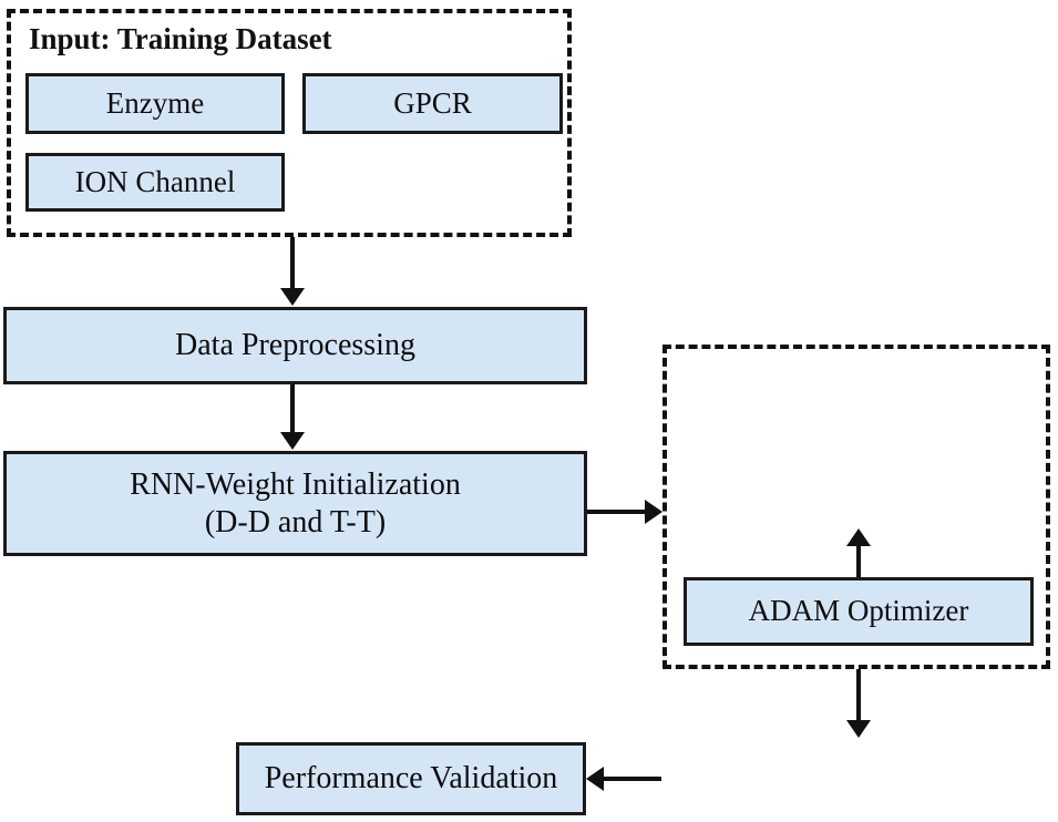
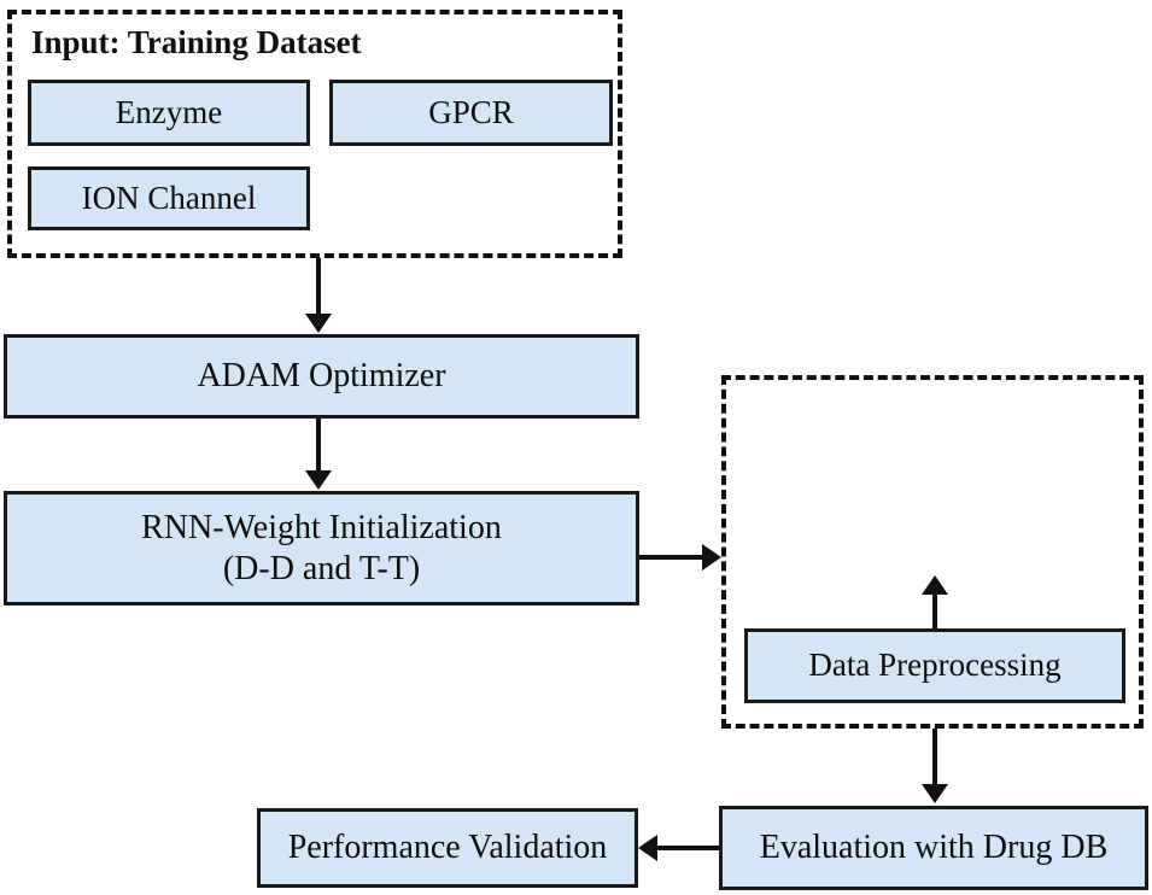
  Input: Training Dataset
  Enzyme
  GPCR
  ION Channel
- Data Preprocessing
+ ADAM Optimizer
  RNN-Weight Initialization
  (D-D and T-T)
- ADAM Optimizer
+ Data Preprocessing
+ Evaluation with Drug DB
  Performance Validation
